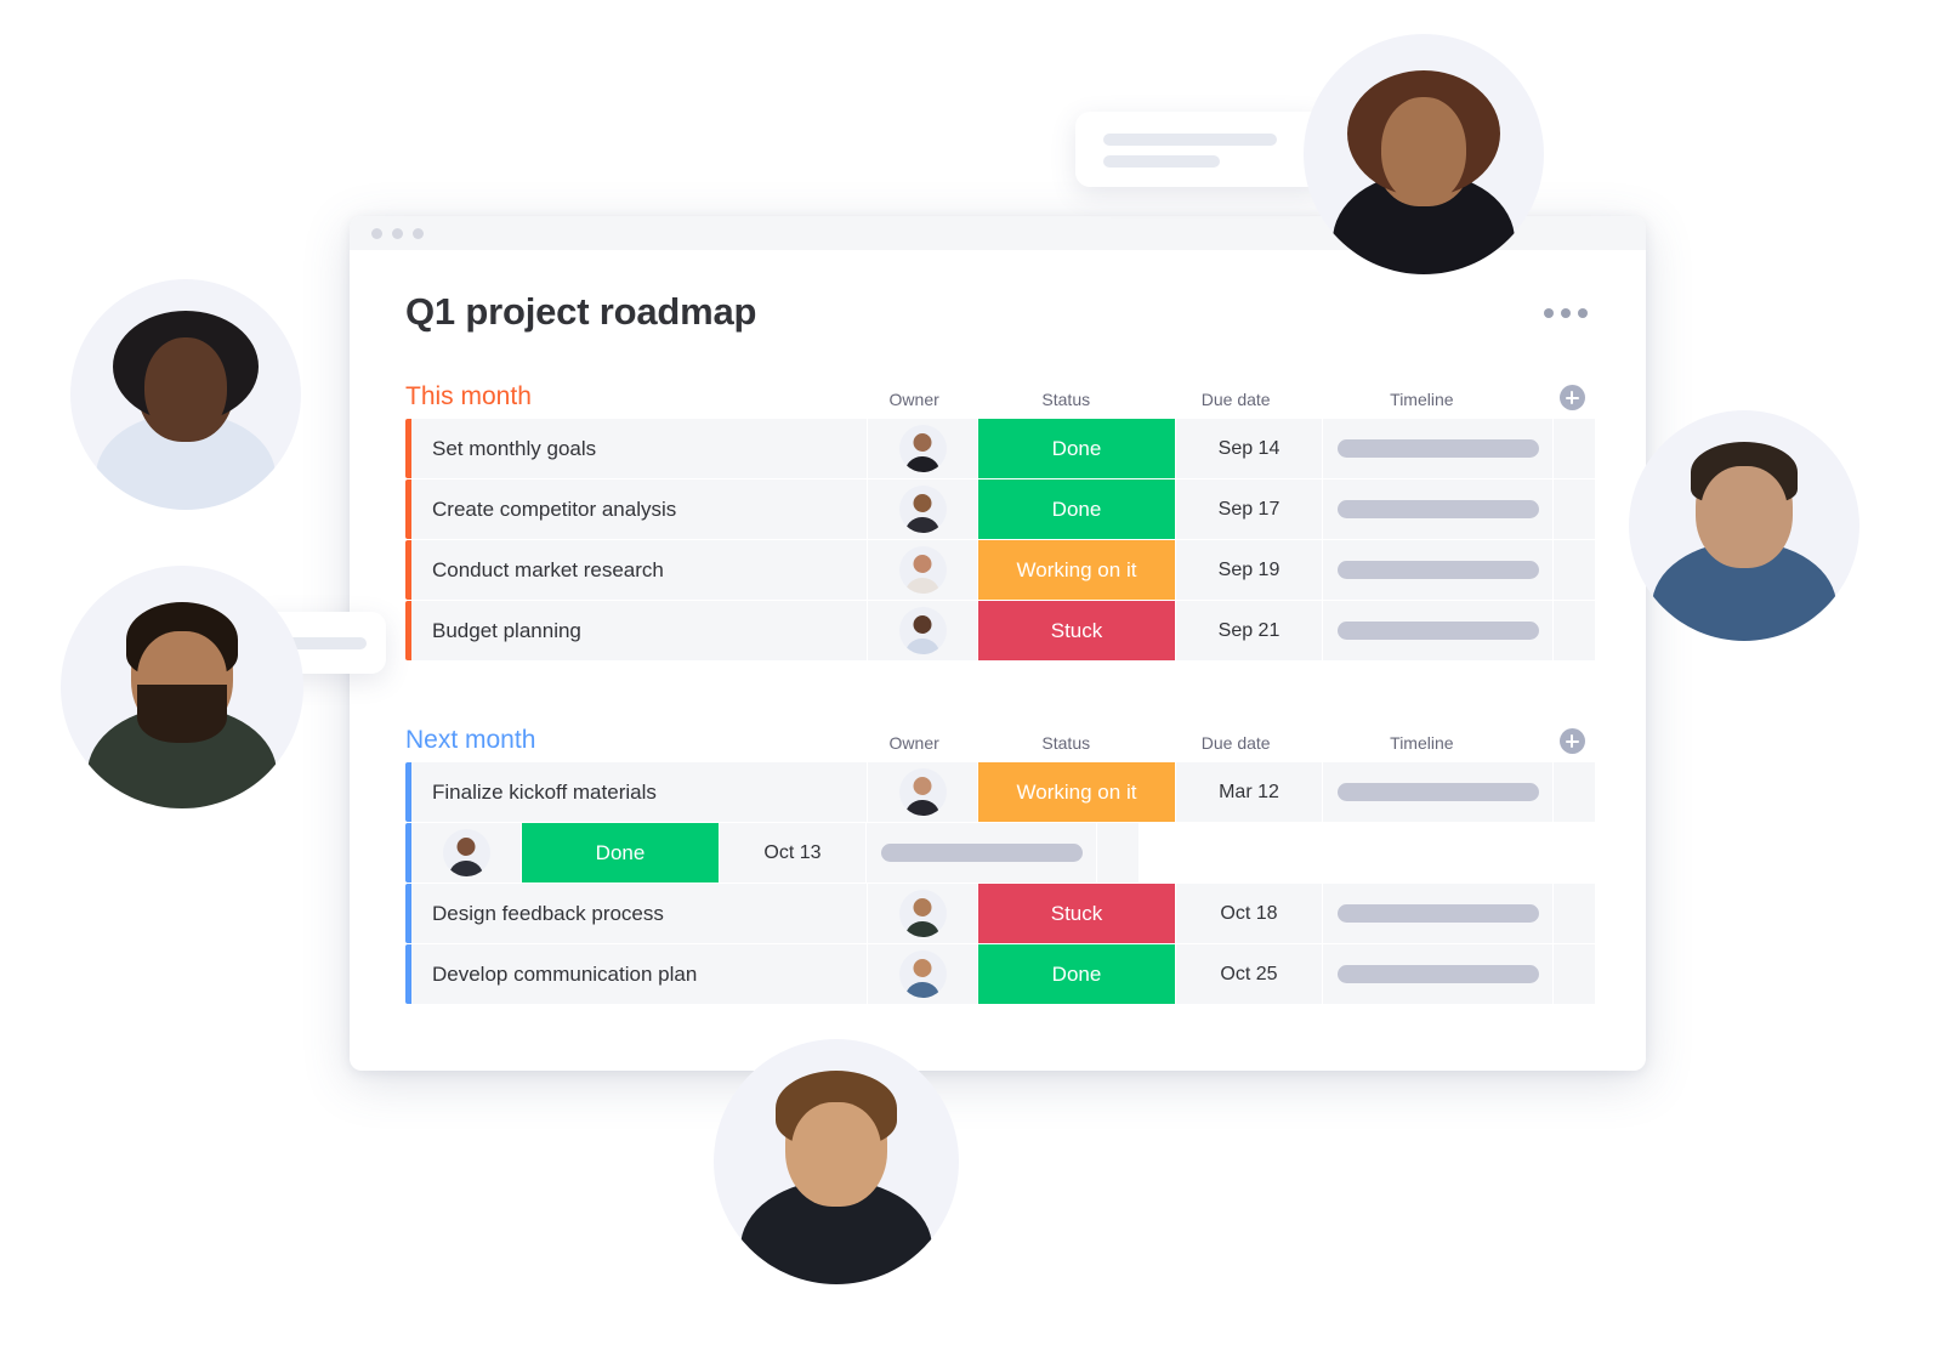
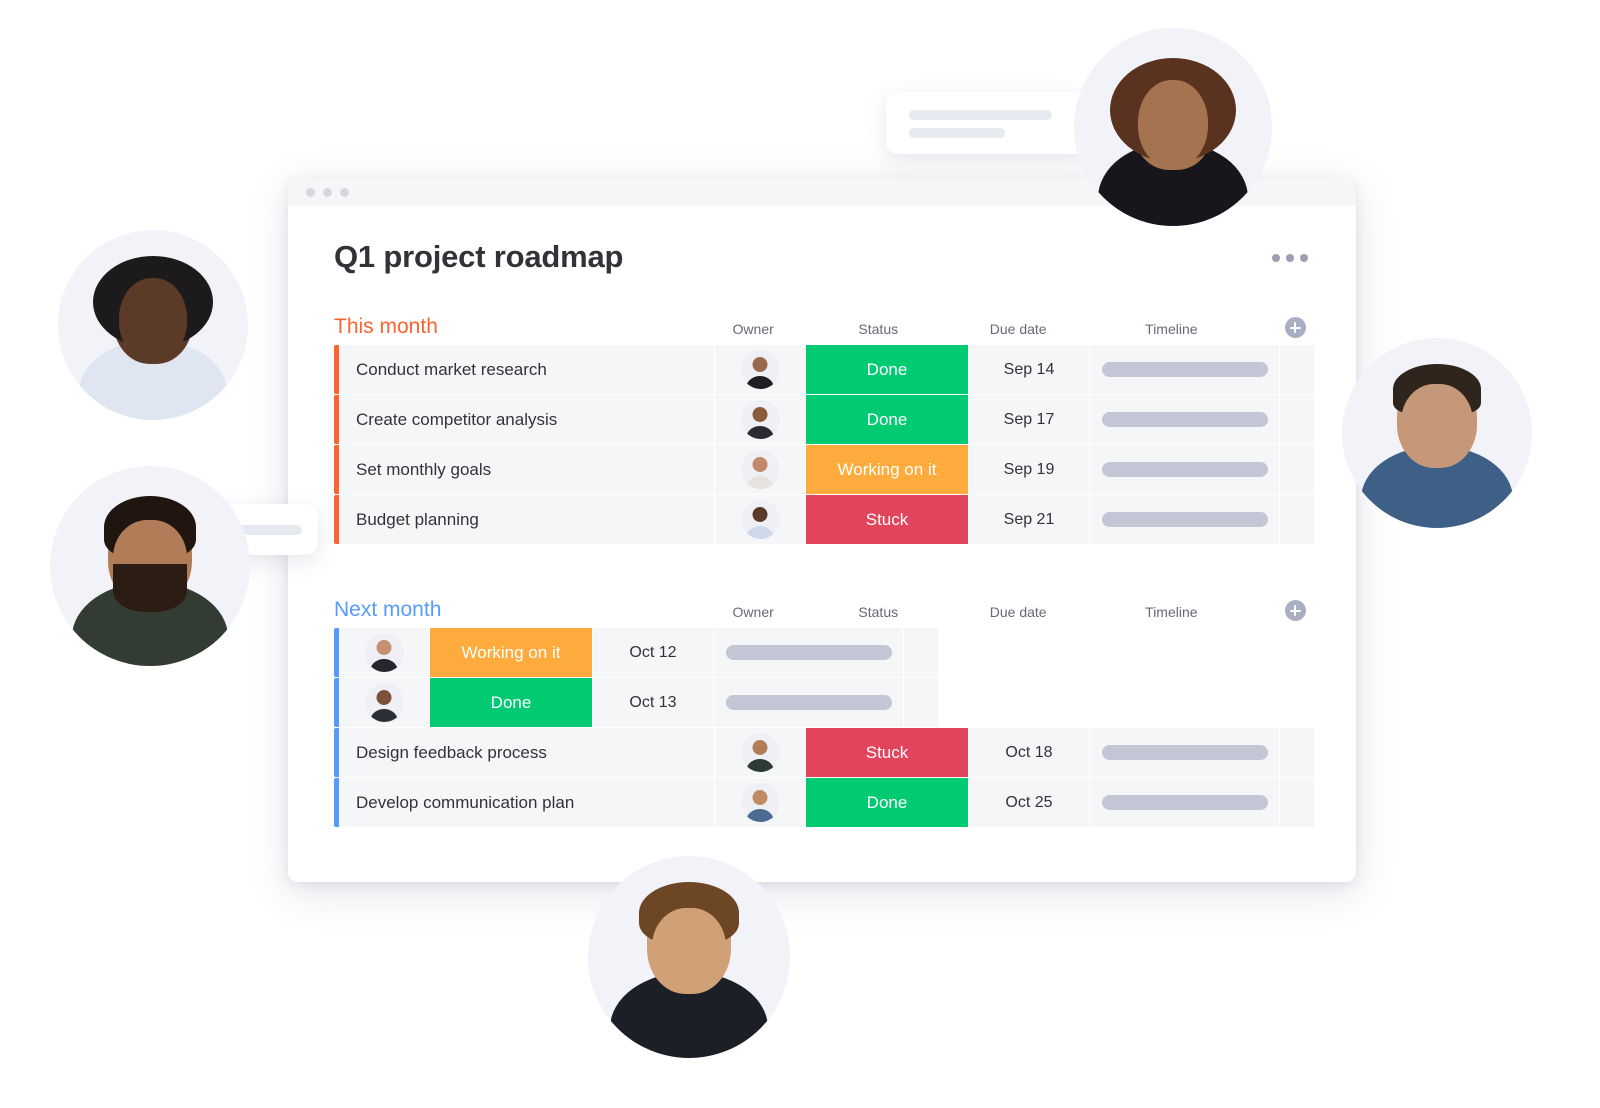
  Q1 project roadmap
  This month
  Owner
  Status
  Due date
  Timeline
- Set monthly goals
+ Conduct market research
  Done
  Sep 14
  Create competitor analysis
  Done
  Sep 17
- Conduct market research
+ Set monthly goals
  Working on it
  Sep 19
  Budget planning
  Stuck
  Sep 21
  Next month
  Owner
  Status
  Due date
  Timeline
- Finalize kickoff materials
  Working on it
- Mar 12
+ Oct 12
  Done
  Oct 13
  Design feedback process
  Stuck
  Oct 18
  Develop communication plan
  Done
  Oct 25
